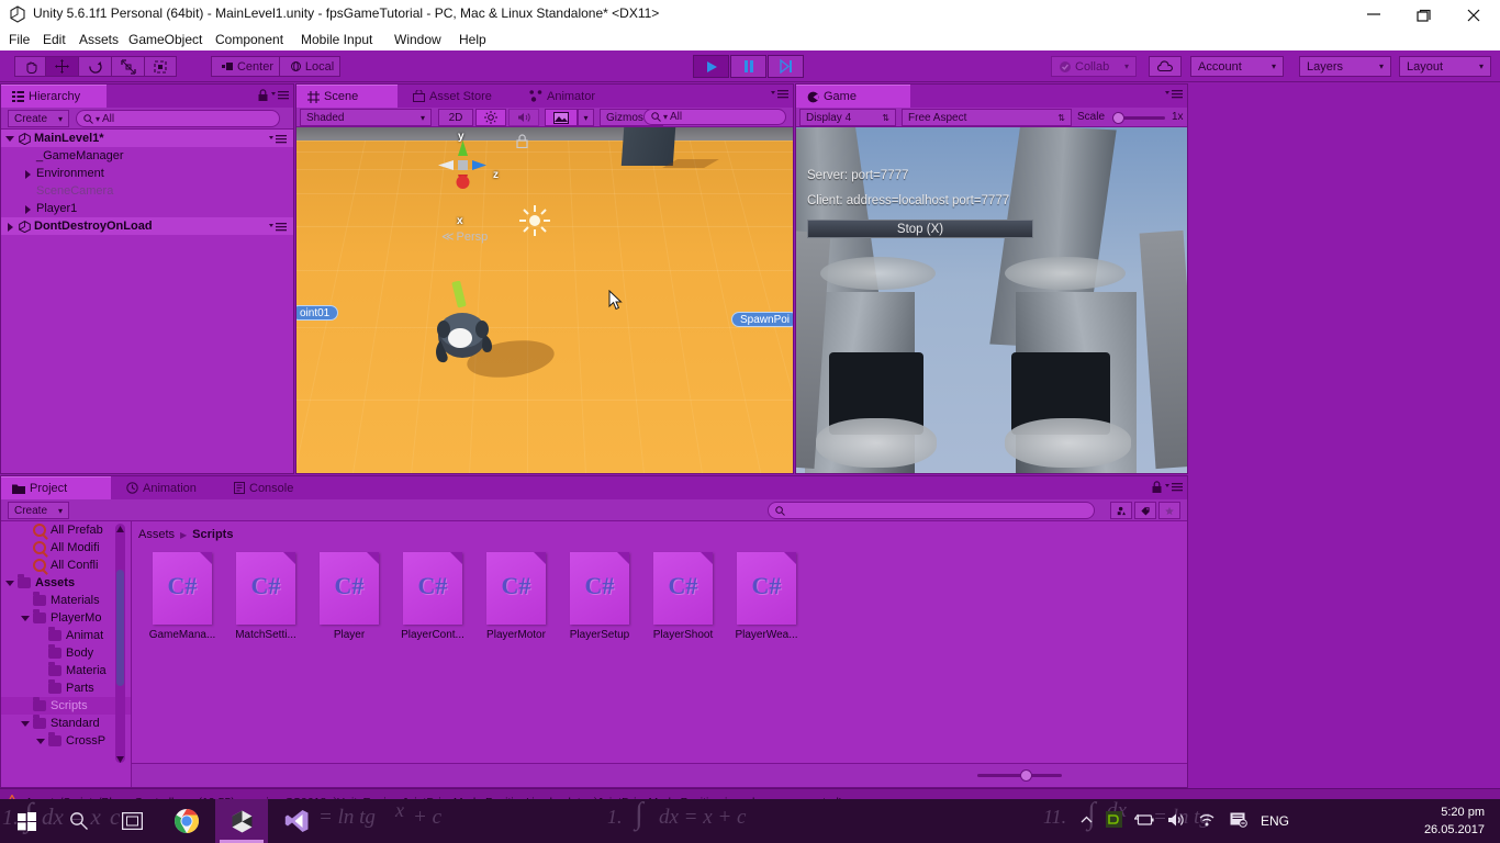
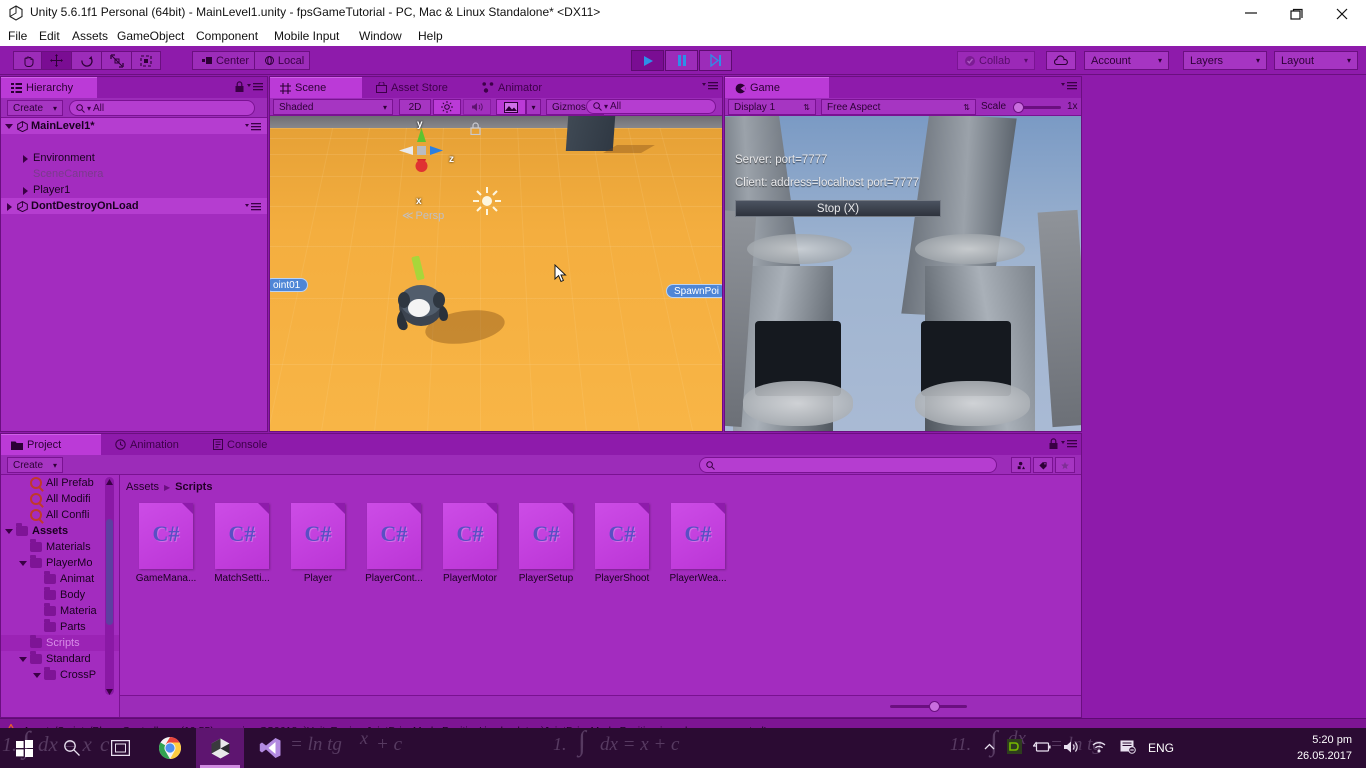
  Unity 5.6.1f1 Personal (64bit) - MainLevel1.unity - fpsGameTutorial - PC, Mac & Linux Standalone* <DX11>
  File
  Edit
  Assets
  GameObject
  Component
  Mobile Input
  Window
  Help
  Center
  Local
  Collab
  ▾
  Account
  ▾
  Layers
  ▾
  Layout
  ▾
  Hierarchy
  Create
  ▾
  ▾
  All
  MainLevel1*
- _GameManager
  Environment
  SceneCamera
  Player1
  DontDestroyOnLoad
  Scene
  Asset Store
  Animator
  Shaded
  ▾
  2D
  ▾
  Gizmos
  ▾
  All
  y
  z
  x
  ≪ Persp
  oint01
  SpawnPoi
  Game
- Display 4
+ Display 1
  ⇅
  Free Aspect
  ⇅
  Scale
  1x
  Server: port=7777
  Client: address=localhost port=7777
  Stop (X)
  Project
  Animation
  Console
  Create
  ▾
  All Prefab
  All Modifi
  All Confli
  Assets
  Materials
  PlayerMo
  Animat
  Body
  Materia
  Parts
  Scripts
  Standard
  CrossP
  Assets
  ▶
  Scripts
  C#
  GameMana...
  C#
  MatchSetti...
  C#
  Player
  C#
  PlayerCont...
  C#
  PlayerMotor
  C#
  PlayerSetup
  C#
  PlayerShoot
  C#
  PlayerWea...
  1.
  dx = x
  c
  = ln tg
  x
  + c
  1.
  ∫
  dx = x + c
  11.
  ∫
  dx
  =n tg
  ENG
  5:20 pm
  26.05.2017
